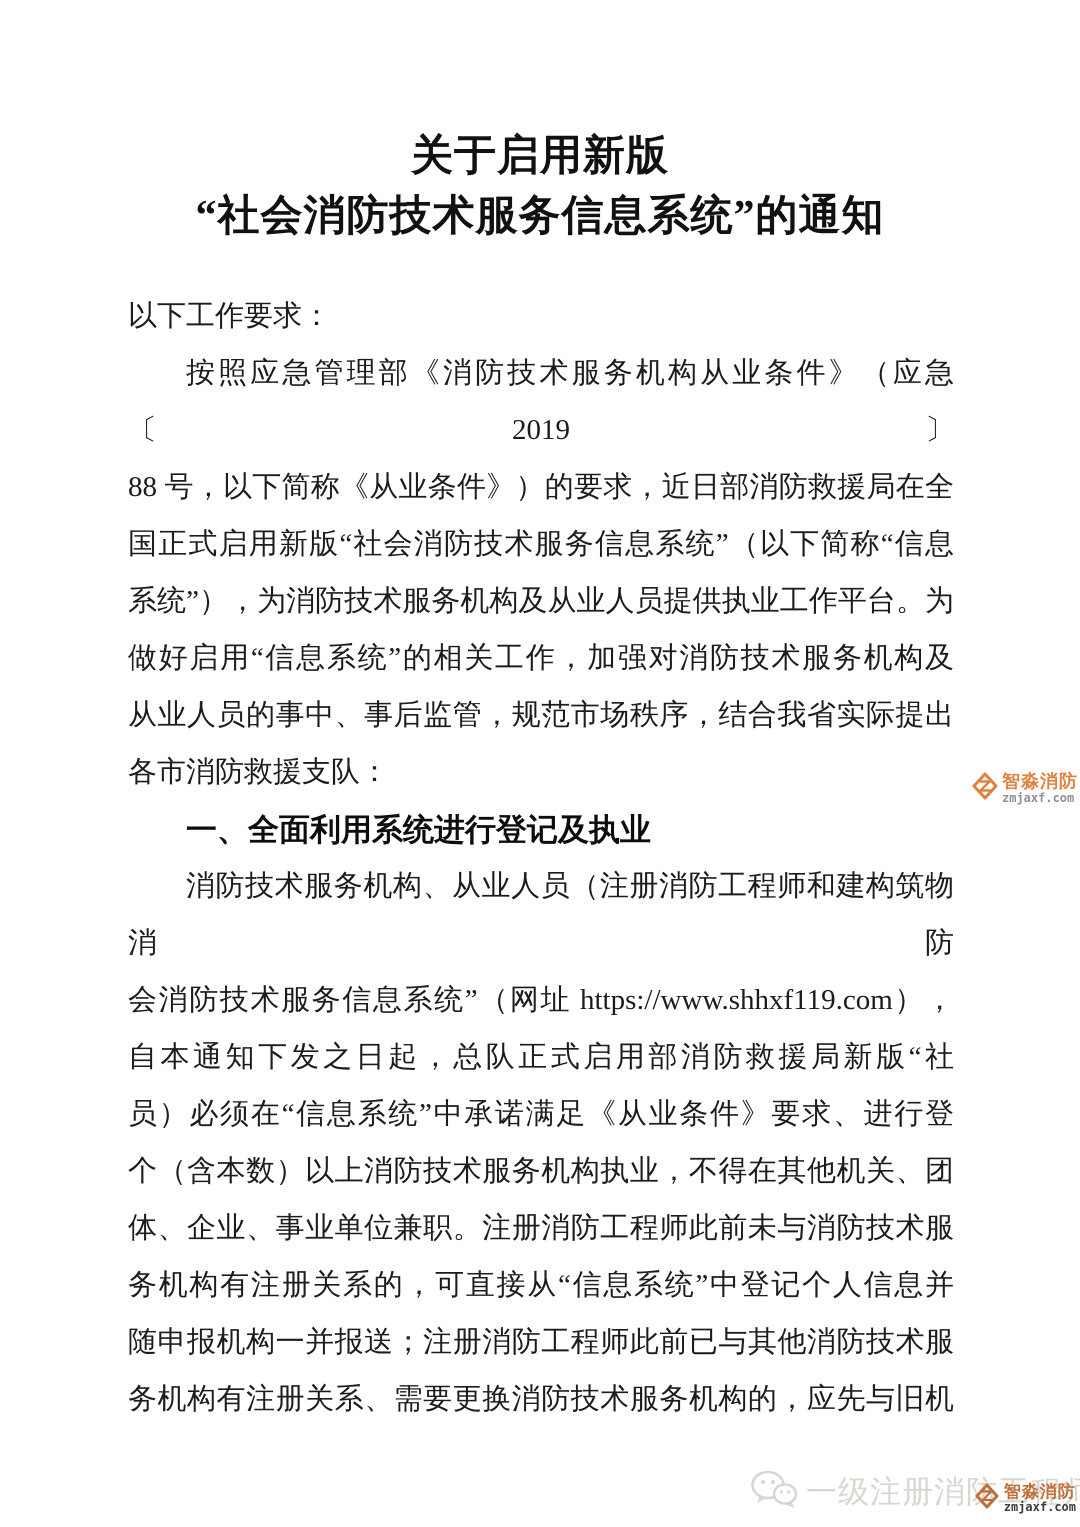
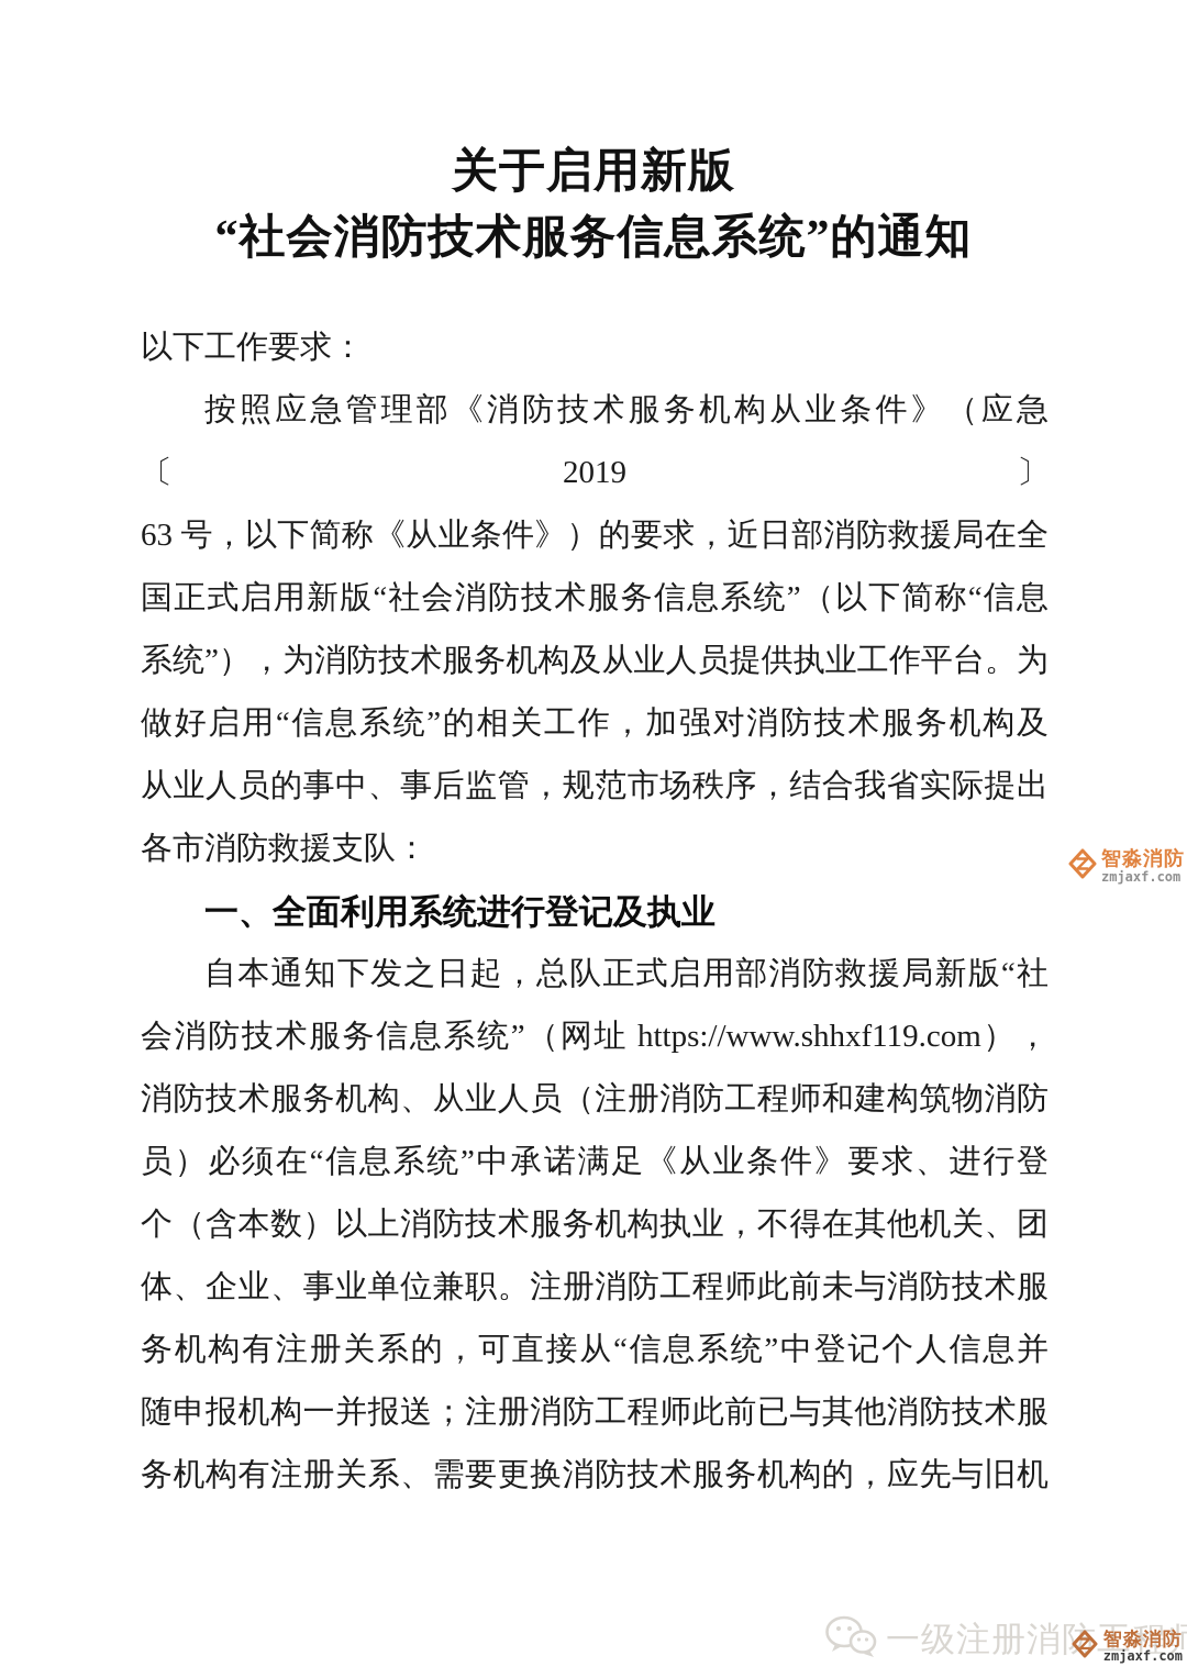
  关于启用新版
  “社会消防技术服务信息系统”的通知
  以下工作要求：
  按照应急管理部《消防技术服务机构从业条件》（应急〔2019〕
- 88 号，以下简称《从业条件》）的要求，近日部消防救援局在全
+ 63 号，以下简称《从业条件》）的要求，近日部消防救援局在全
  国正式启用新版“社会消防技术服务信息系统”（以下简称“信息
  系统”），为消防技术服务机构及从业人员提供执业工作平台。为
  做好启用“信息系统”的相关工作，加强对消防技术服务机构及
  从业人员的事中、事后监管，规范市场秩序，结合我省实际提出
  各市消防救援支队：
  一、全面利用系统进行登记及执业
- 消防技术服务机构、从业人员（注册消防工程师和建构筑物消防
+ 自本通知下发之日起，总队正式启用部消防救援局新版“社
  会消防技术服务信息系统”（网址 https://www.shhxf119.com），
- 自本通知下发之日起，总队正式启用部消防救援局新版“社
+ 消防技术服务机构、从业人员（注册消防工程师和建构筑物消防
  员）必须在“信息系统”中承诺满足《从业条件》要求、进行登
  个（含本数）以上消防技术服务机构执业，不得在其他机关、团
  体、企业、事业单位兼职。注册消防工程师此前未与消防技术服
  务机构有注册关系的，可直接从“信息系统”中登记个人信息并
  随申报机构一并报送；注册消防工程师此前已与其他消防技术服
  务机构有注册关系、需要更换消防技术服务机构的，应先与旧机
  智淼消防
  zmjaxf.com
  一级注册消工程师
  智淼消防
  zmjaxf.com
